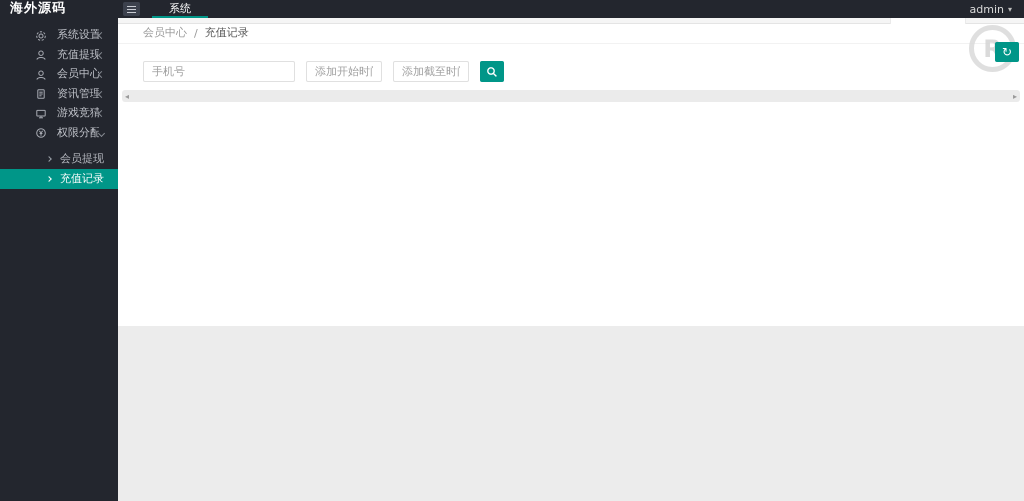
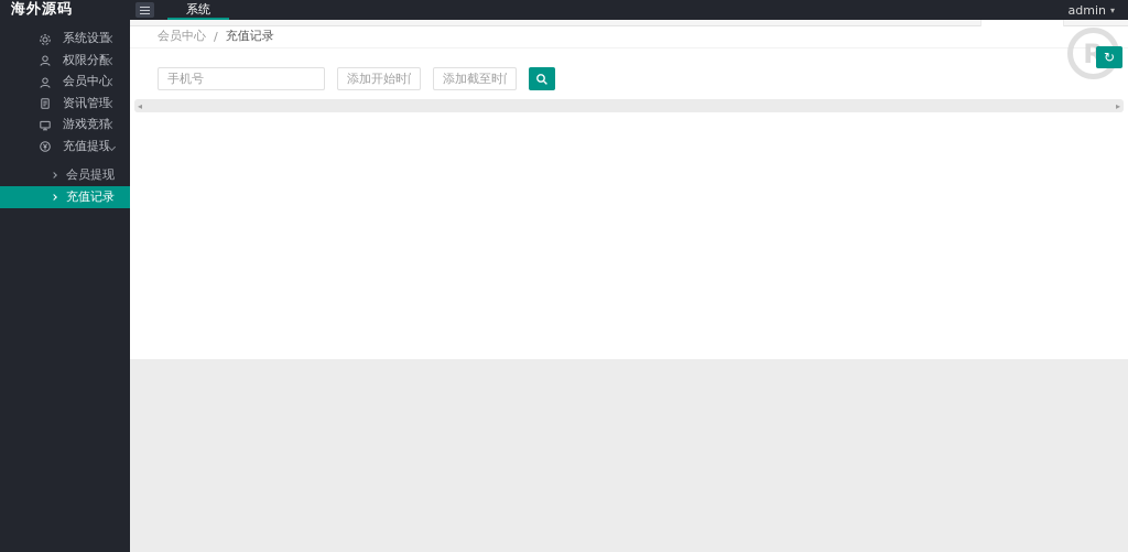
  海外源码
  系统
  admin
  ▾
  系统设置
- 充值提现
+ 权限分配
  会员中心
  资讯管理
  游戏竞猜
- 权限分配
+ 充值提现
  会员提现
  充值记录
  会员中心
  /
  充值记录
  手机号
  添加开始时
  添加截至时
  ◂
  ▸
  R
  ↻
